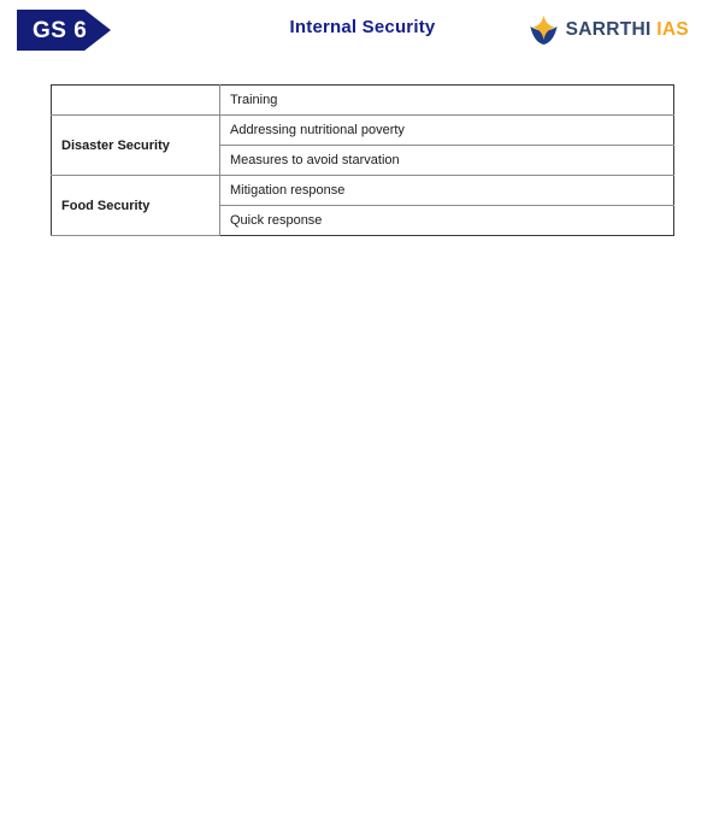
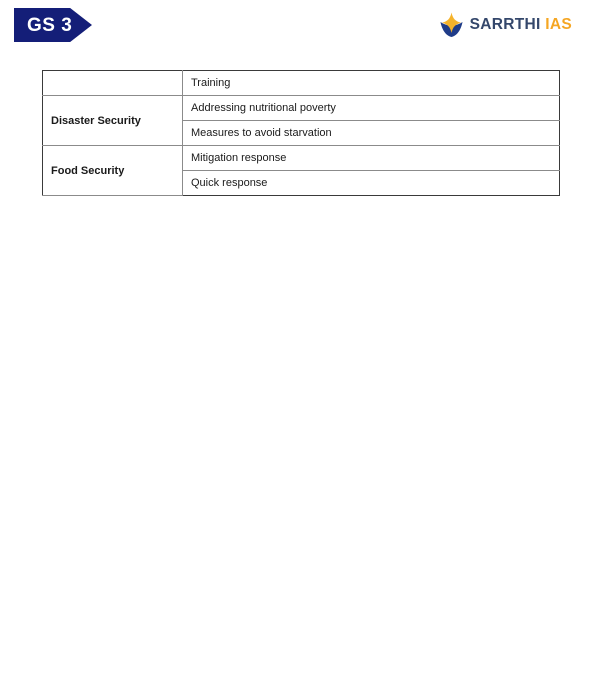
- GS 6
+ GS 3
- Internal Security
  SARRTHI IAS
  	Training
  Disaster Security	Addressing nutritional poverty
  Measures to avoid starvation
  Food Security	Mitigation response
  Quick response
